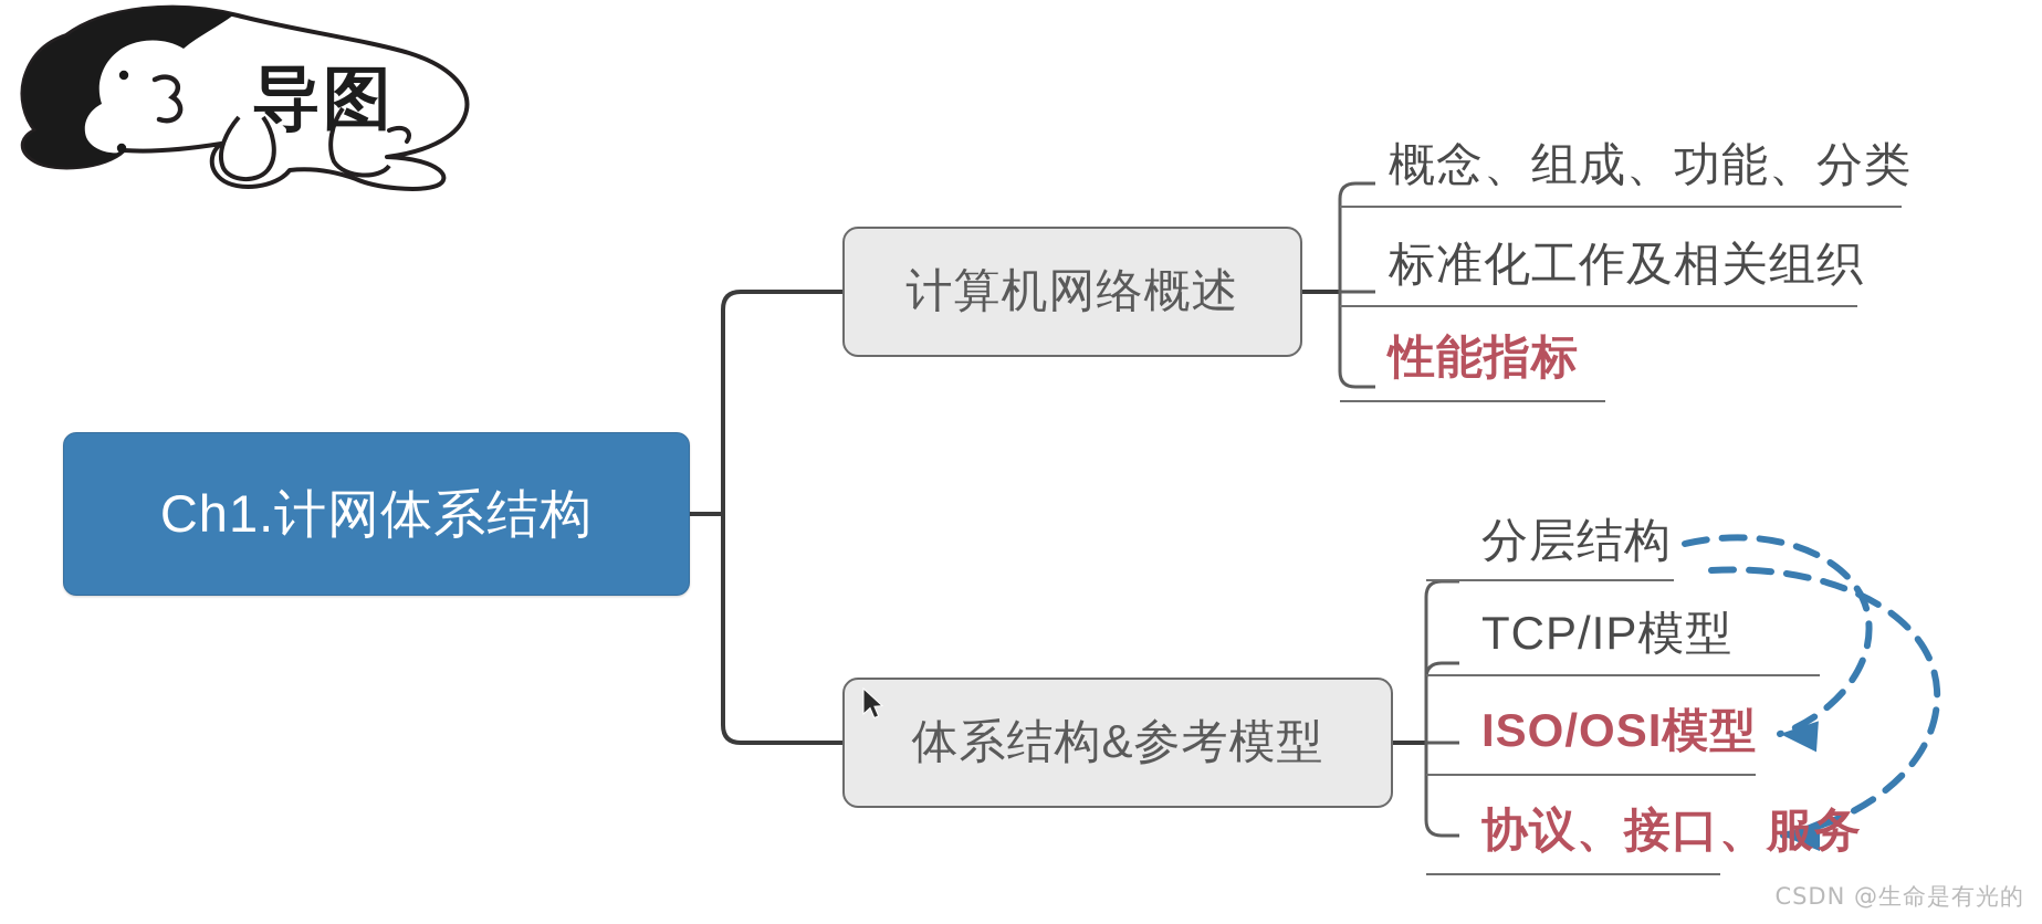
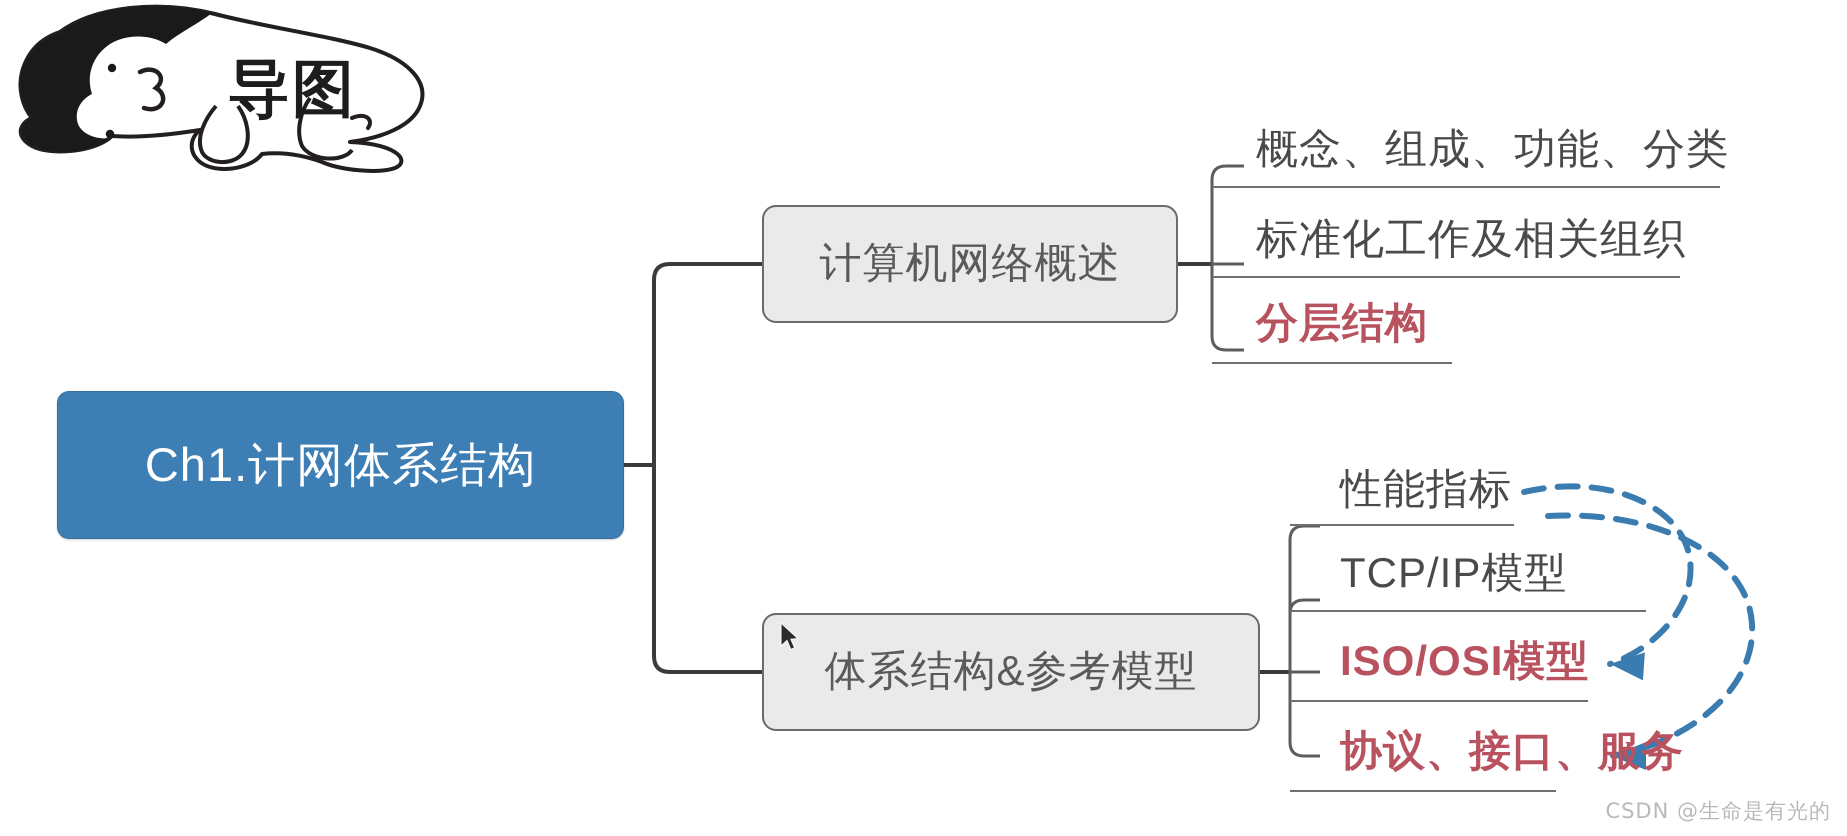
  导图
  Ch1.计网体系结构
  计算机网络概述
  概念、组成、功能、分类
  标准化工作及相关组织
- 性能指标
+ 分层结构
  体系结构&参考模型
- 分层结构
+ 性能指标
  TCP/IP模型
  ISO/OSI模型
  协议、接口、服务
  CSDN @生命是有光的
